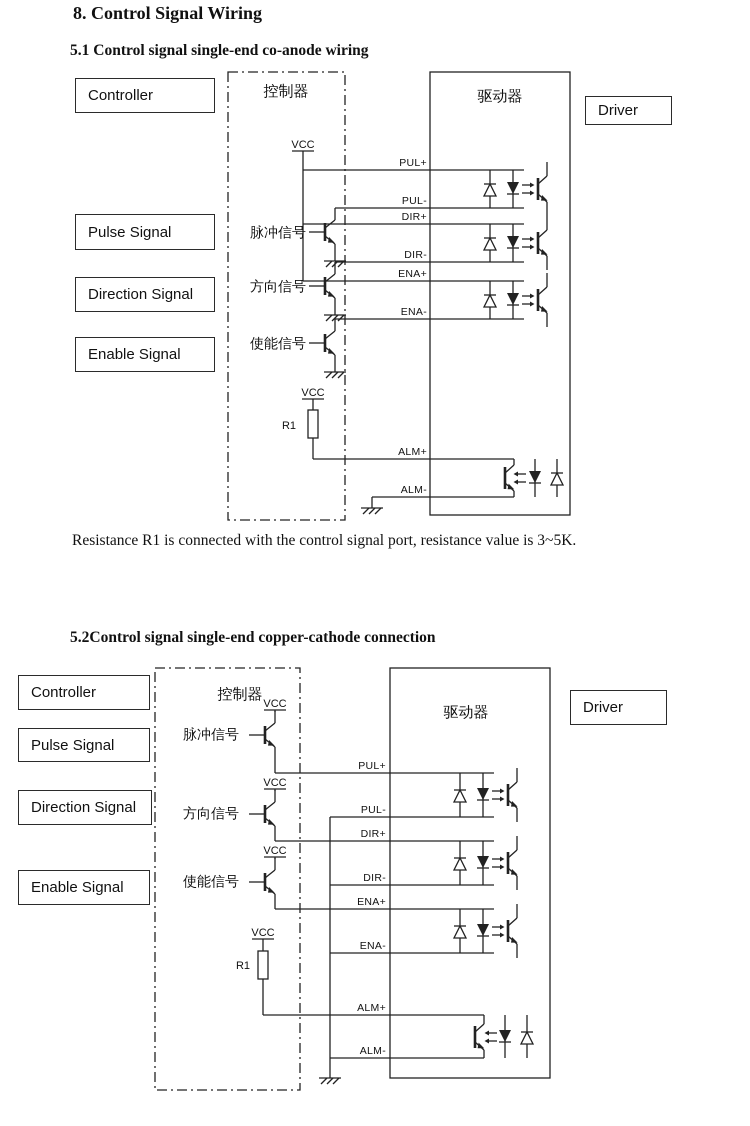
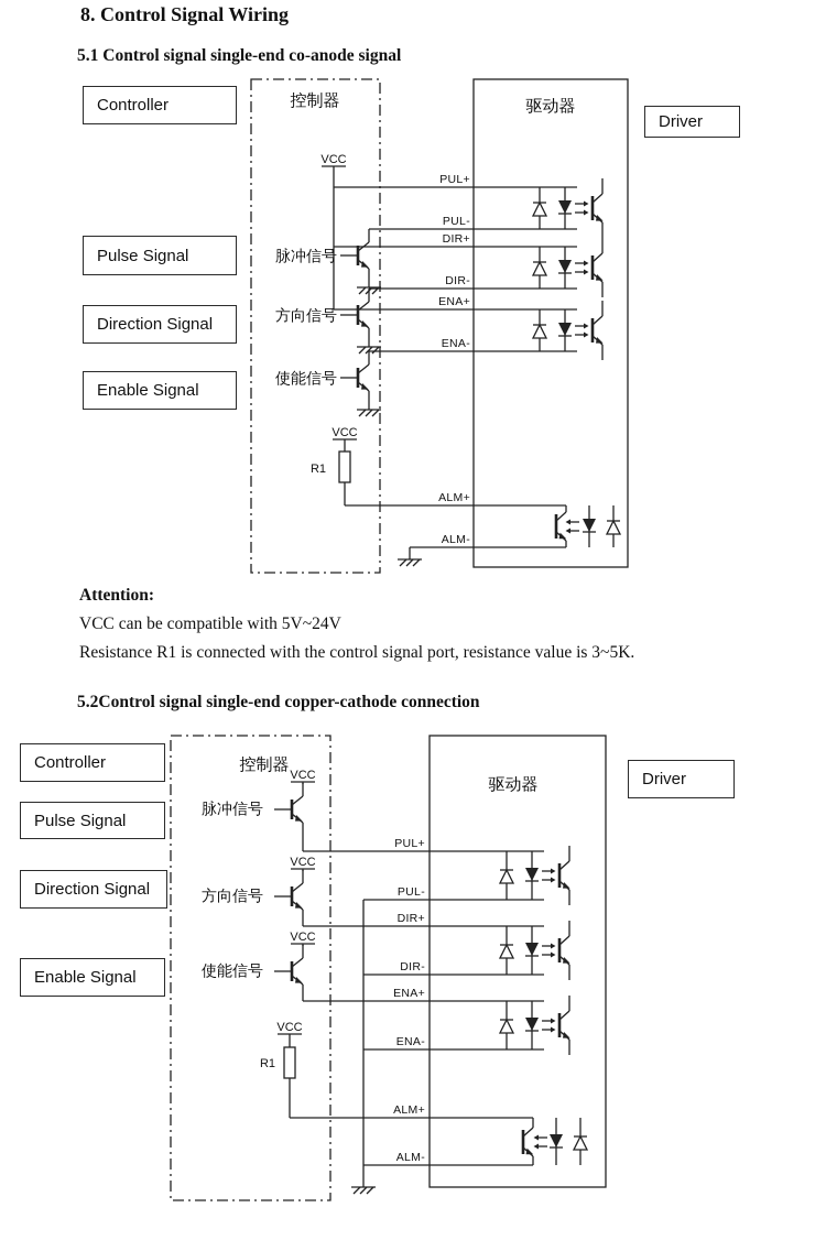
  8. Control Signal Wiring
- 5.1 Control signal single-end co-anode wiring
+ 5.1 Control signal single-end co-anode signal
  Controller
  Pulse Signal
  Direction Signal
  Enable Signal
  Driver
  控制器
  驱动器
  VCC
  脉冲信号
  方向信号
  使能信号
  VCC
  R1
  PUL+
  PUL-
  DIR+
  DIR-
  ENA+
  ENA-
  ALM+
  ALM-
+ Attention:
+ VCC can be compatible with 5V~24V
  Resistance R1 is connected with the control signal port, resistance value is 3~5K.
  5.2Control signal single-end copper-cathode connection
  Controller
  Pulse Signal
  Direction Signal
  Enable Signal
  Driver
  控制器
  驱动器
  VCC
  脉冲信号
  VCC
  方向信号
  VCC
  使能信号
  VCC
  R1
  PUL+
  PUL-
  DIR+
  DIR-
  ENA+
  ENA-
  ALM+
  ALM-
